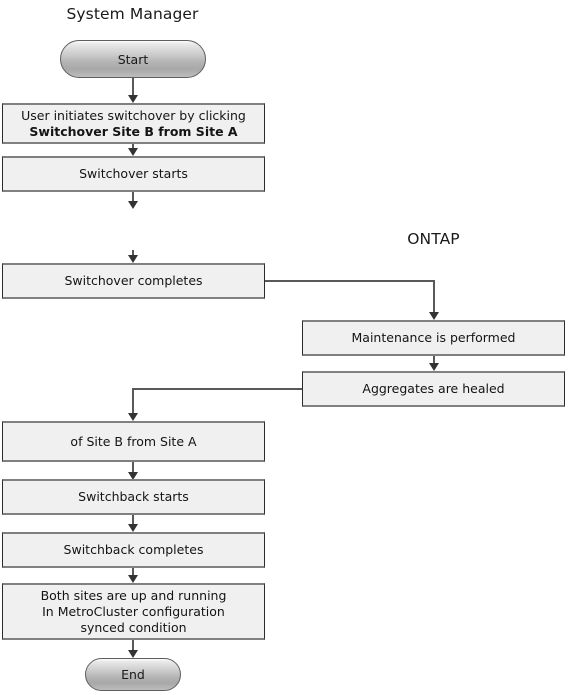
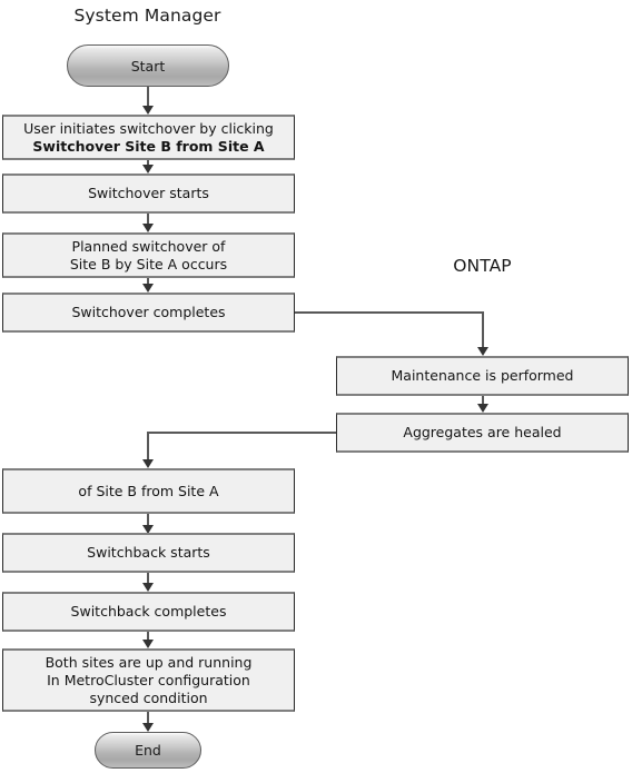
  System Manager
  ONTAP
  Start
  User initiates switchover by clicking
  Switchover Site B from Site A
  Switchover starts
+ Planned switchover of
+ Site B by Site A occurs
  Switchover completes
  Maintenance is performed
  Aggregates are healed
  of Site B from Site A
  Switchback starts
  Switchback completes
  Both sites are up and running
  In MetroCluster configuration
  synced condition
  End
